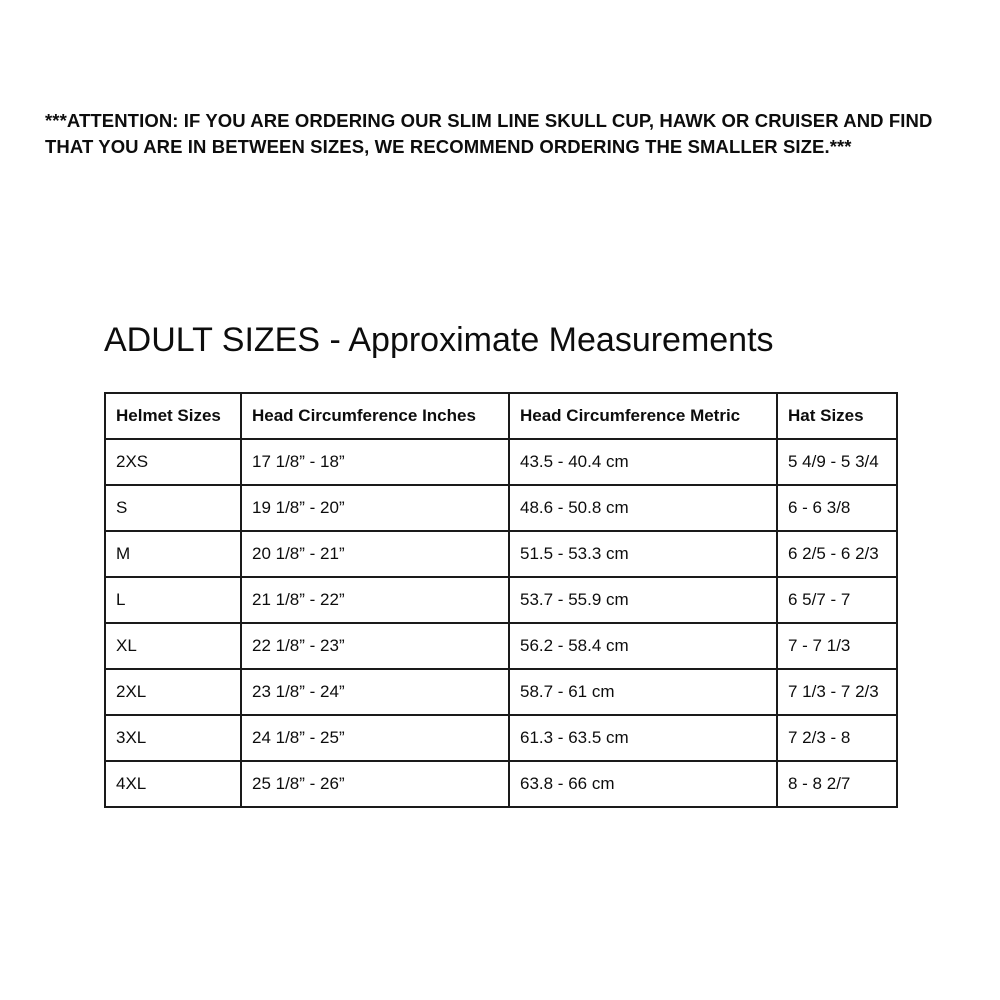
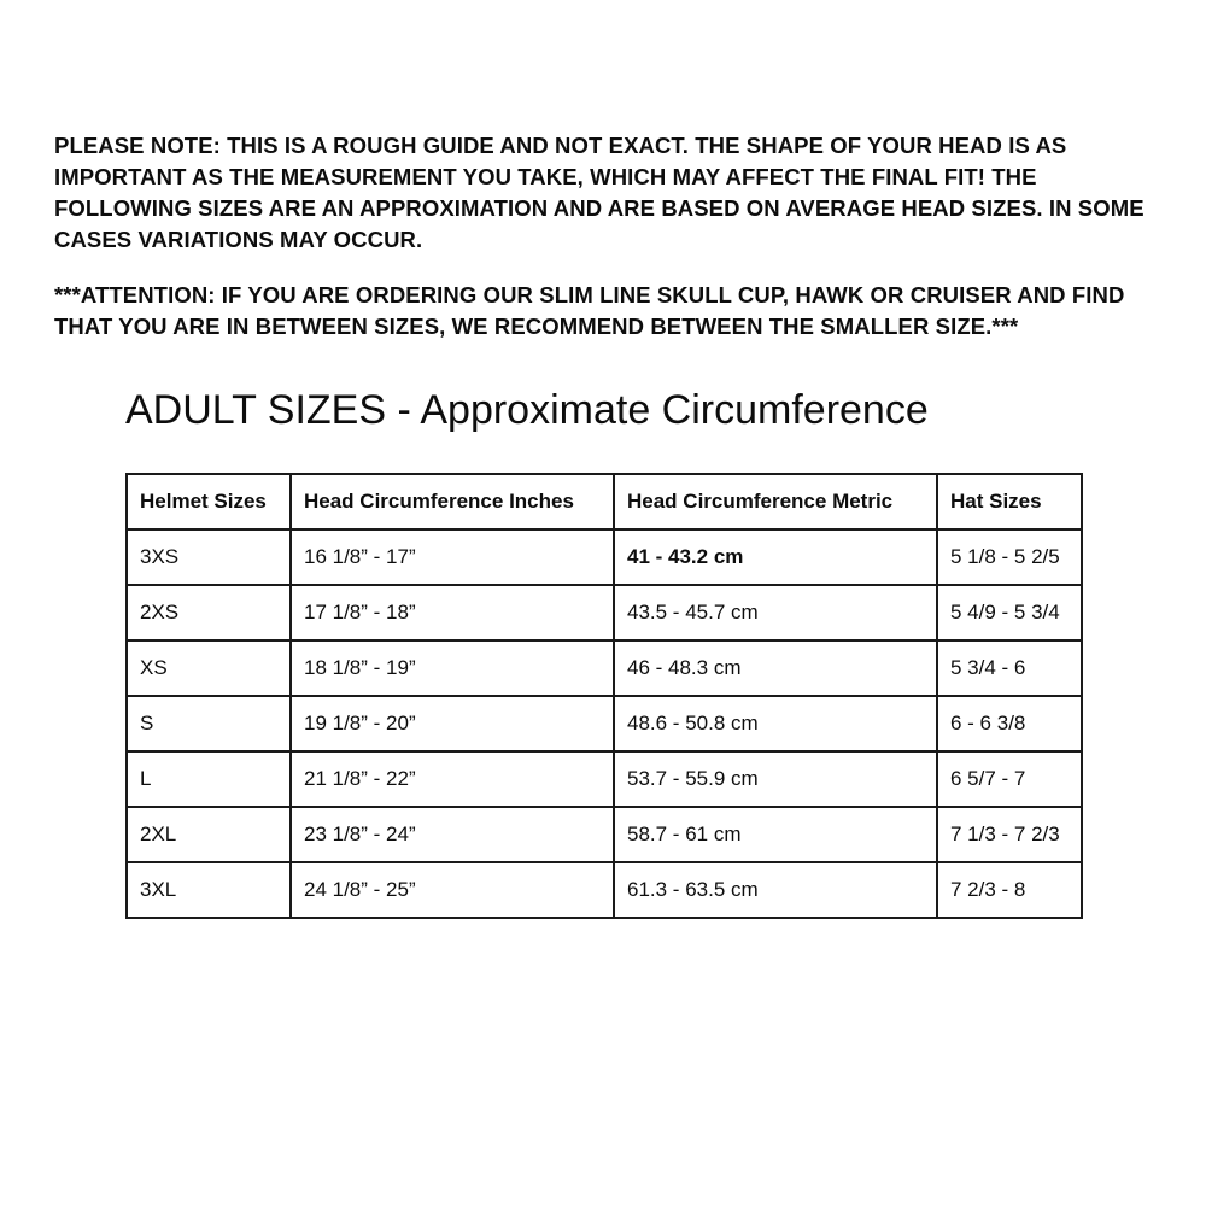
+ PLEASE NOTE: THIS IS A ROUGH GUIDE AND NOT EXACT. THE SHAPE OF YOUR HEAD IS AS IMPORTANT AS THE MEASUREMENT YOU TAKE, WHICH MAY AFFECT THE FINAL FIT! THE FOLLOWING SIZES ARE AN APPROXIMATION AND ARE BASED ON AVERAGE HEAD SIZES. IN SOME CASES VARIATIONS MAY OCCUR.
- ***ATTENTION: IF YOU ARE ORDERING OUR SLIM LINE SKULL CUP, HAWK OR CRUISER AND FIND THAT YOU ARE IN BETWEEN SIZES, WE RECOMMEND ORDERING THE SMALLER SIZE.***
+ ***ATTENTION: IF YOU ARE ORDERING OUR SLIM LINE SKULL CUP, HAWK OR CRUISER AND FIND THAT YOU ARE IN BETWEEN SIZES, WE RECOMMEND BETWEEN THE SMALLER SIZE.***
- ADULT SIZES - Approximate Measurements
+ ADULT SIZES - Approximate Circumference
  Helmet Sizes	Head Circumference Inches	Head Circumference Metric	Hat Sizes
+ 3XS	16 1/8” - 17”	41 - 43.2 cm	5 1/8 - 5 2/5
- 2XS	17 1/8” - 18”	43.5 - 40.4 cm	5 4/9 - 5 3/4
+ 2XS	17 1/8” - 18”	43.5 - 45.7 cm	5 4/9 - 5 3/4
+ XS	18 1/8” - 19”	46 - 48.3 cm	5 3/4 - 6
  S	19 1/8” - 20”	48.6 - 50.8 cm	6 - 6 3/8
- M	20 1/8” - 21”	51.5 - 53.3 cm	6 2/5 - 6 2/3
  L	21 1/8” - 22”	53.7 - 55.9 cm	6 5/7 - 7
- XL	22 1/8” - 23”	56.2 - 58.4 cm	7 - 7 1/3
  2XL	23 1/8” - 24”	58.7 - 61 cm	7 1/3 - 7 2/3
  3XL	24 1/8” - 25”	61.3 - 63.5 cm	7 2/3 - 8
- 4XL	25 1/8” - 26”	63.8 - 66 cm	8 - 8 2/7
